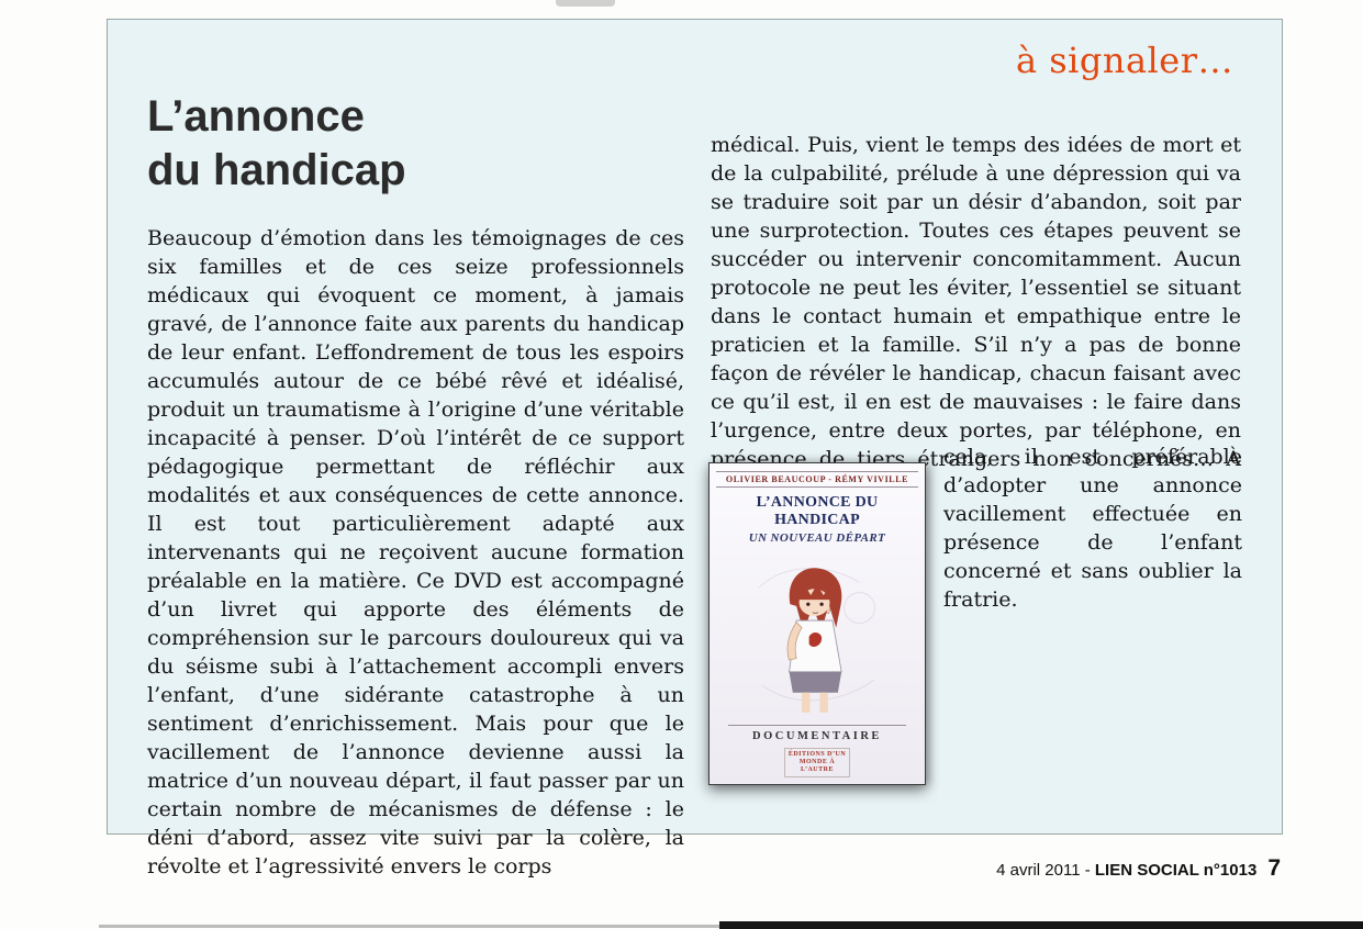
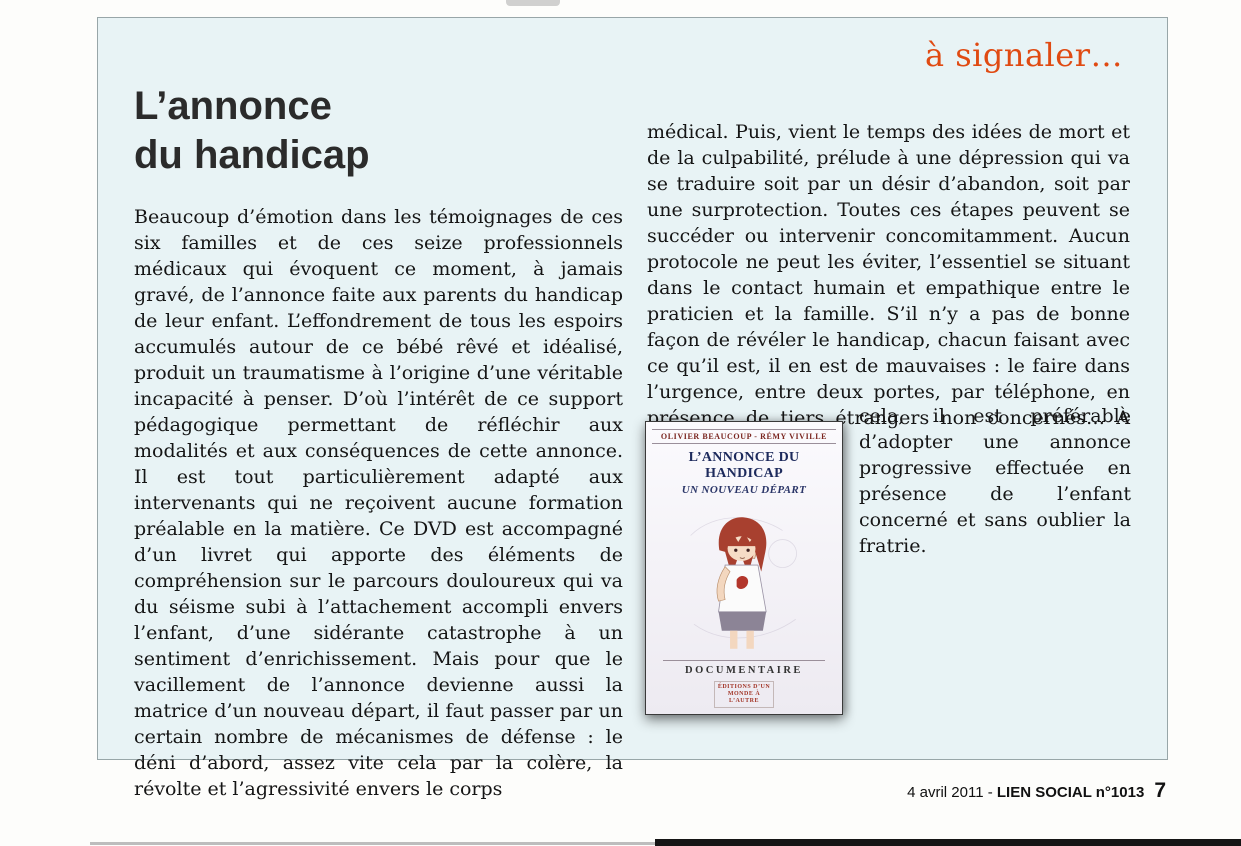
  à signaler…
  L’annonce
  du handicap
- Beaucoup d’émotion dans les témoignages de ces six familles et de ces seize professionnels médicaux qui évoquent ce moment, à jamais gravé, de l’annonce faite aux parents du handicap de leur enfant. L’effondrement de tous les espoirs accumulés autour de ce bébé rêvé et idéalisé, produit un traumatisme à l’origine d’une véritable incapacité à penser. D’où l’intérêt de ce support pédagogique permettant de réfléchir aux modalités et aux conséquences de cette annonce. Il est tout particulièrement adapté aux intervenants qui ne reçoivent aucune formation préalable en la matière. Ce DVD est accompagné d’un livret qui apporte des éléments de compréhension sur le parcours douloureux qui va du séisme subi à l’attachement accompli envers l’enfant, d’une sidérante catastrophe à un sentiment d’enrichissement. Mais pour que le vacillement de l’annonce devienne aussi la matrice d’un nouveau départ, il faut passer par un certain nombre de mécanismes de défense : le déni d’abord, assez vite suivi par la colère, la révolte et l’agressivité envers le corps
+ Beaucoup d’émotion dans les témoignages de ces six familles et de ces seize professionnels médicaux qui évoquent ce moment, à jamais gravé, de l’annonce faite aux parents du handicap de leur enfant. L’effondrement de tous les espoirs accumulés autour de ce bébé rêvé et idéalisé, produit un traumatisme à l’origine d’une véritable incapacité à penser. D’où l’intérêt de ce support pédagogique permettant de réfléchir aux modalités et aux conséquences de cette annonce. Il est tout particulièrement adapté aux intervenants qui ne reçoivent aucune formation préalable en la matière. Ce DVD est accompagné d’un livret qui apporte des éléments de compréhension sur le parcours douloureux qui va du séisme subi à l’attachement accompli envers l’enfant, d’une sidérante catastrophe à un sentiment d’enrichissement. Mais pour que le vacillement de l’annonce devienne aussi la matrice d’un nouveau départ, il faut passer par un certain nombre de mécanismes de défense : le déni d’abord, assez vite cela par la colère, la révolte et l’agressivité envers le corps
  médical. Puis, vient le temps des idées de mort et de la culpabilité, prélude à une dépression qui va se traduire soit par un désir d’abandon, soit par une surprotection. Toutes ces étapes peuvent se succéder ou intervenir concomitamment. Aucun protocole ne peut les éviter, l’essentiel se situant dans le contact humain et empathique entre le praticien et la famille. S’il n’y a pas de bonne façon de révéler le handicap, chacun faisant avec ce qu’il est, il en est de mauvaises : le faire dans l’urgence, entre deux portes, par téléphone, en présence de tiers étrangers non concernés… À
- cela, il est préférable d’adopter une annonce vacillement effectuée en présence de l’enfant concerné et sans oublier la fratrie.
+ cela, il est préférable d’adopter une annonce progressive effectuée en présence de l’enfant concerné et sans oublier la fratrie.
  OLIVIER BEAUCOUP - RÉMY VIVILLE
  L’ANNONCE DU HANDICAP
  UN NOUVEAU DÉPART
  DOCUMENTAIRE
  4 avril 2011 - LIEN SOCIAL n°1013 7
